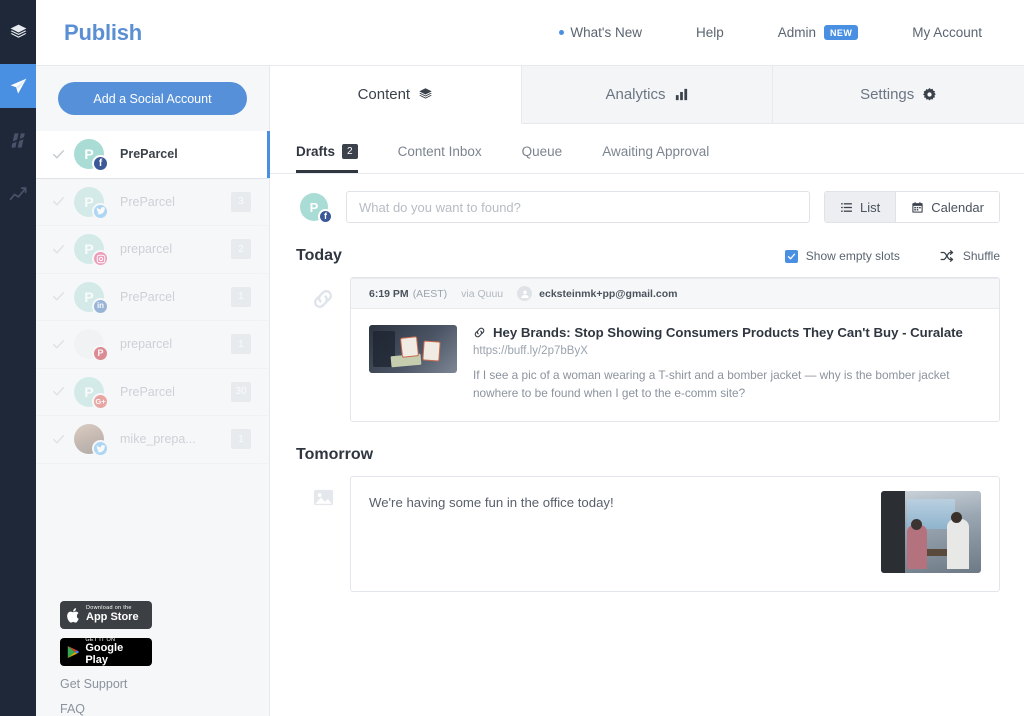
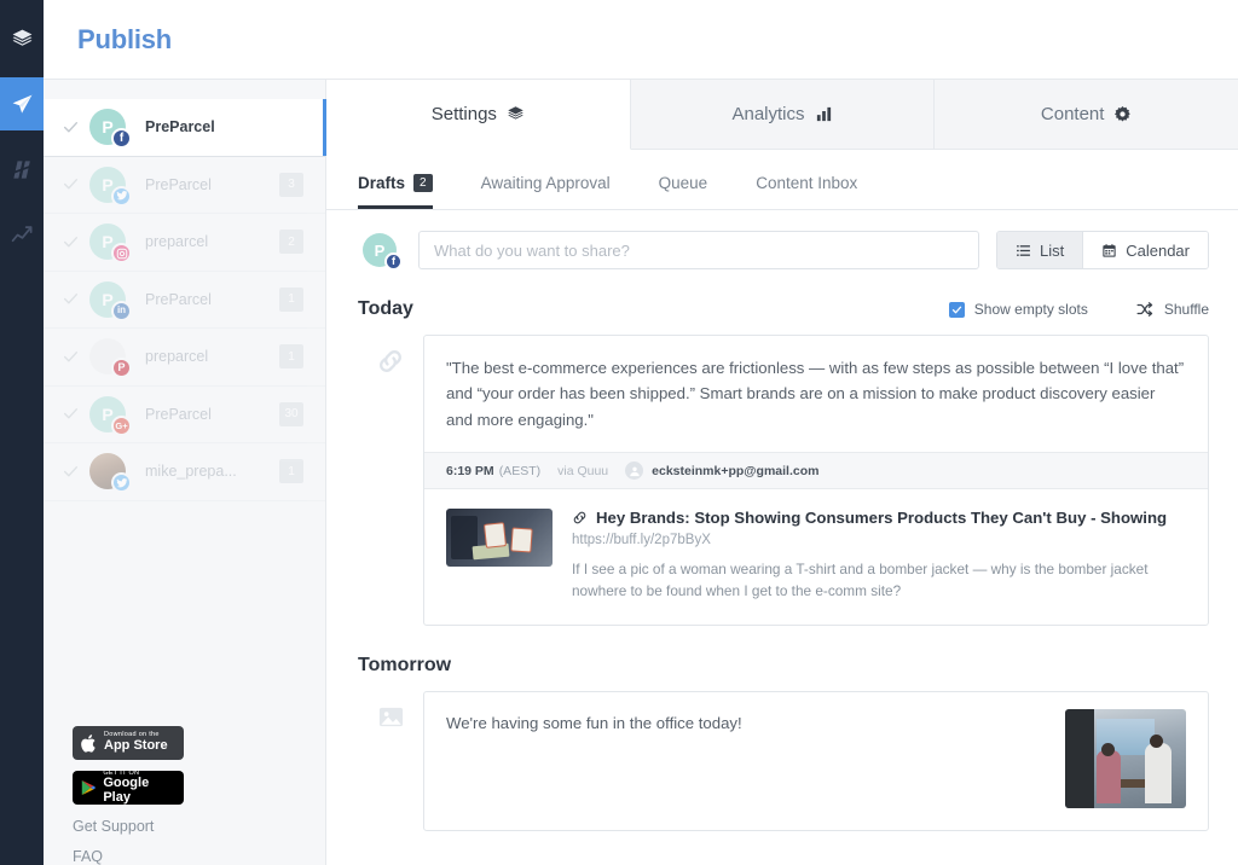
  Publish
- What's New
- Help
- Admin
- NEW
- My Account
- Add a Social Account
  P
  f
  PreParcel
  P
  PreParcel
  P
  preparcel
  P
  in
  PreParcel
  P
  preparcel
  P
  G+
  PreParcel
  mike_prepa...
  App Store
  Google Play
  Get Support
  FAQ
- Content
+ Settings
  Analytics
- Settings
+ Content
  Drafts
  2
- Content Inbox
+ Awaiting Approval
  Queue
- Awaiting Approval
+ Content Inbox
  P
  f
- What do you want to found?
+ What do you want to share?
  List
  Calendar
  Today
  Show empty slots
  Shuffle
+ "The best e-commerce experiences are frictionless — with as few steps as possible between “I love that” and “your order has been shipped.” Smart brands are on a mission to make product discovery easier and more engaging."
  6:19 PM
  (AEST)
  via Quuu
  ecksteinmk+pp@gmail.com
- Hey Brands: Stop Showing Consumers Products They Can't Buy - Curalate
+ Hey Brands: Stop Showing Consumers Products They Can't Buy - Showing
  https://buff.ly/2p7bByX
  If I see a pic of a woman wearing a T-shirt and a bomber jacket — why is the bomber jacket nowhere to be found when I get to the e-comm site?
  Tomorrow
  We're having some fun in the office today!
